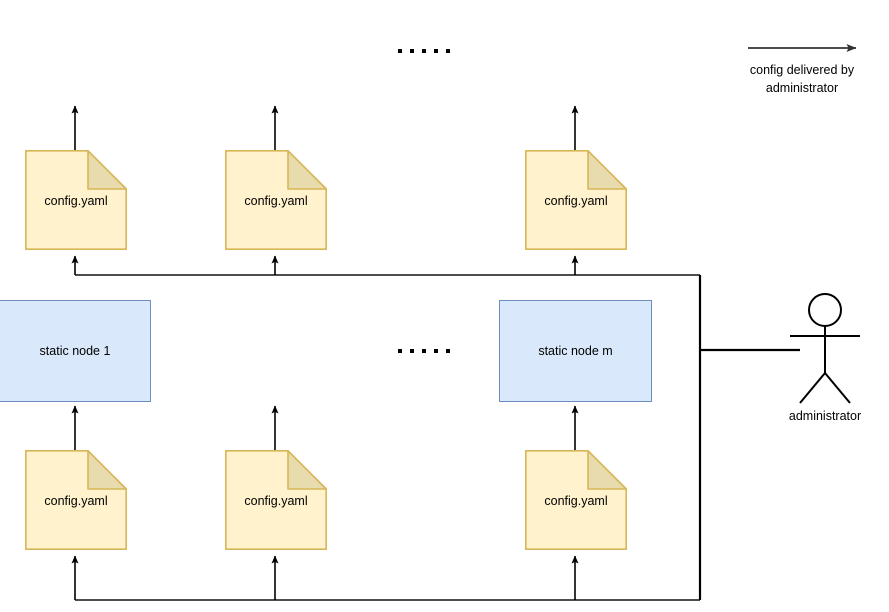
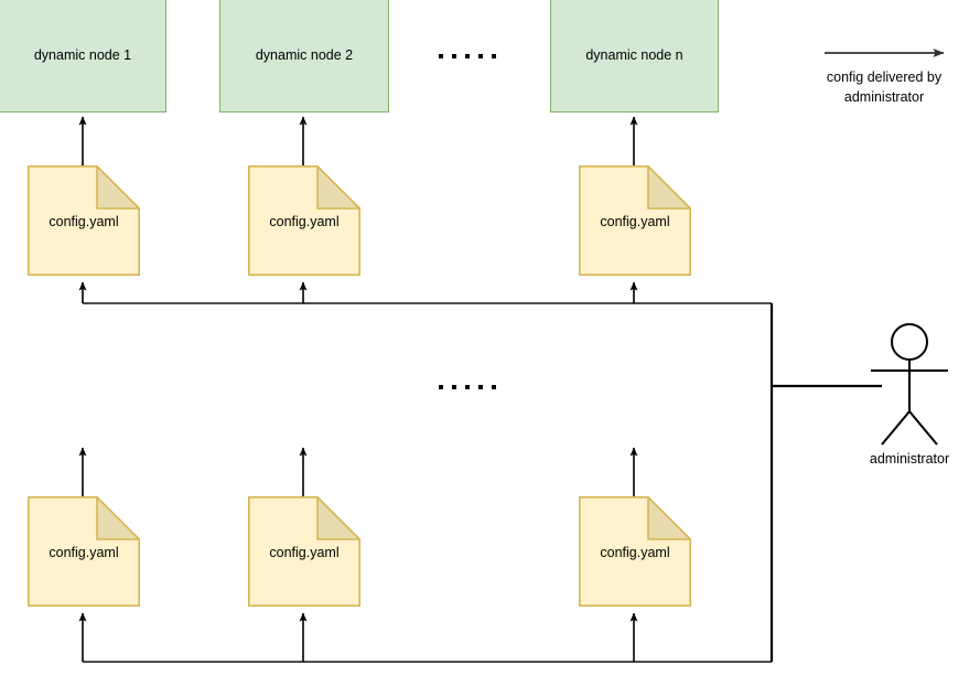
+ dynamic node 1
+ dynamic node 2
+ dynamic node n
  config.yaml
  config.yaml
  config.yaml
- static node 1
- static node m
  config.yaml
  config.yaml
  config.yaml
  config delivered by
  administrator
  administrator
